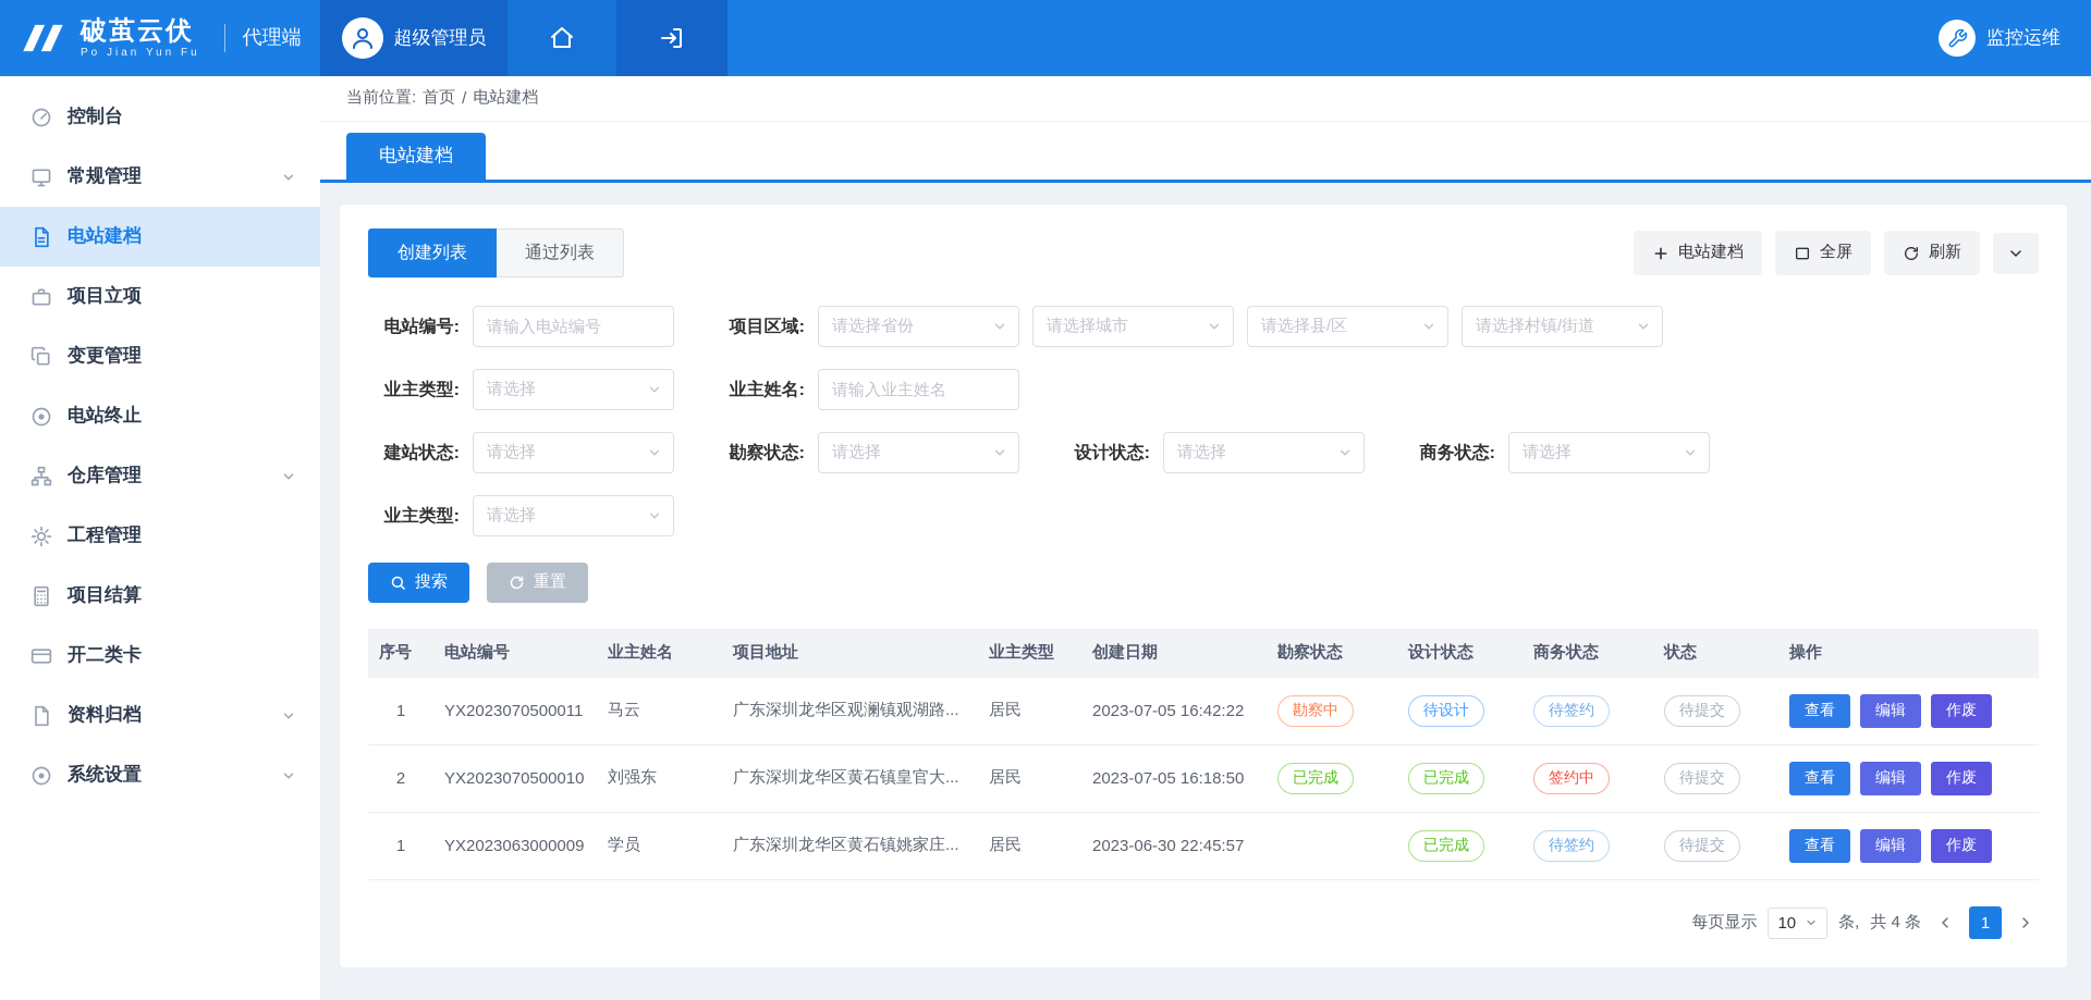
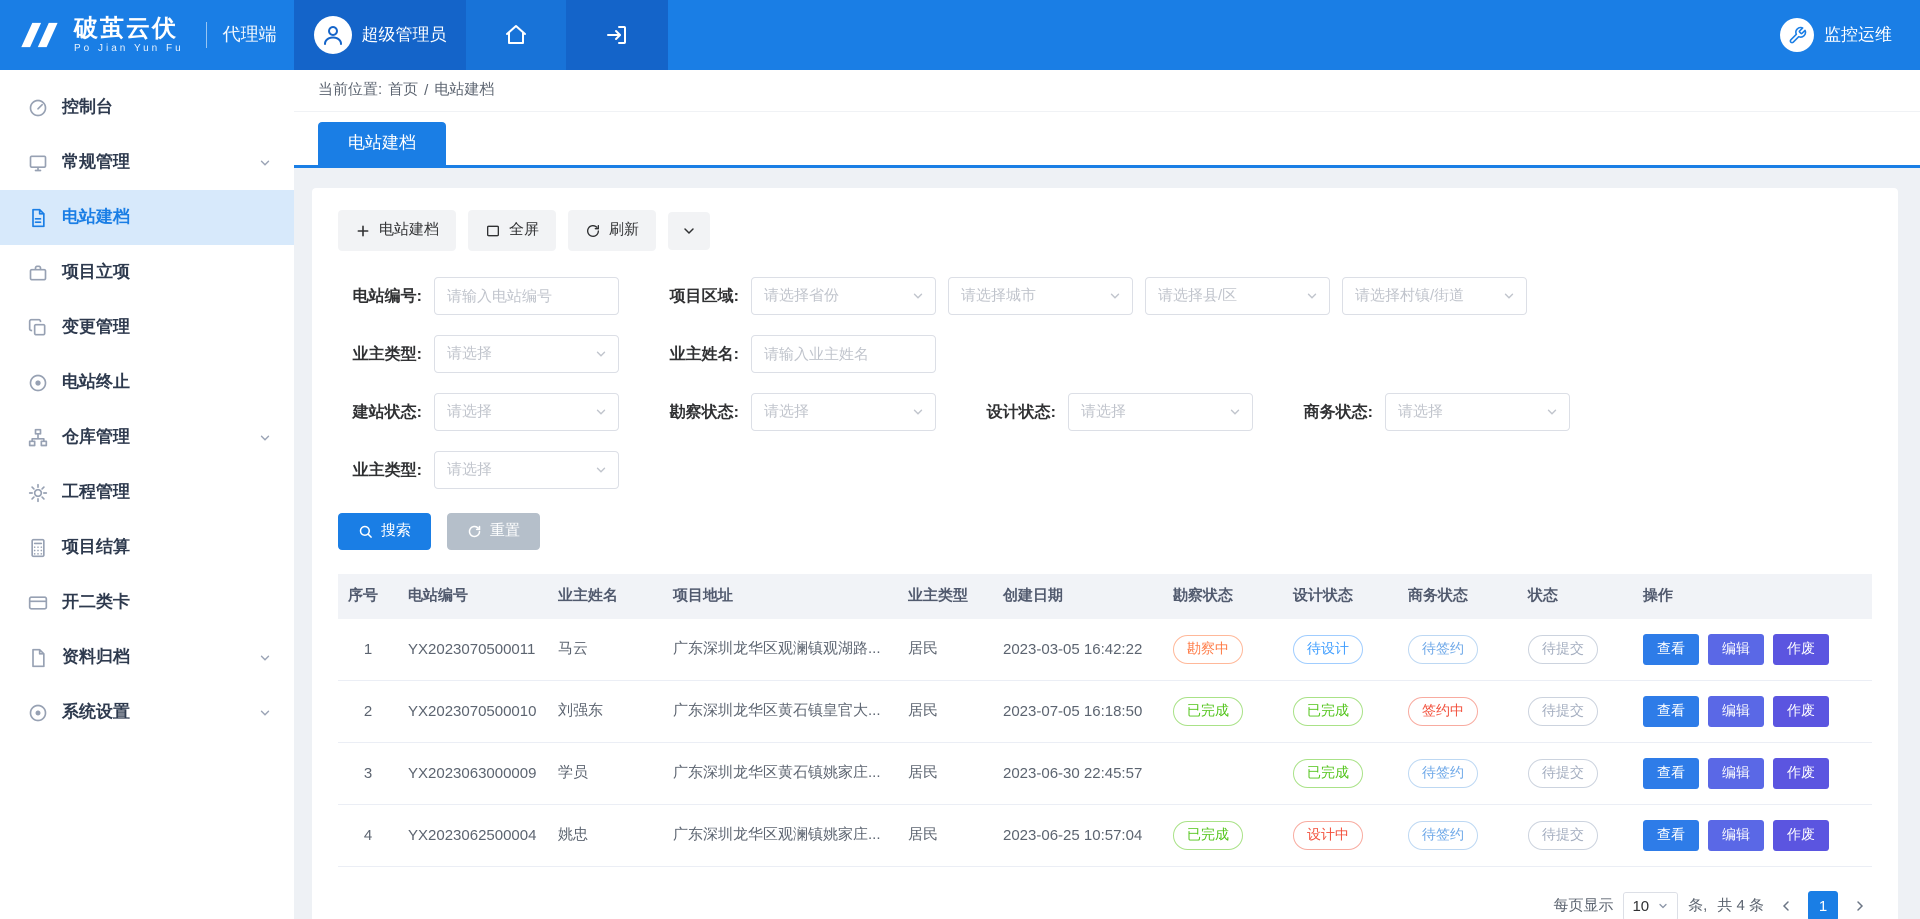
  破茧云伏
  Po Jian Yun Fu
  代理端
  超级管理员
  监控运维
  控制台
  常规管理
  电站建档
  项目立项
  变更管理
  电站终止
  仓库管理
  工程管理
  项目结算
  开二类卡
  资料归档
  系统设置
  当前位置:
  首页
  /
  电站建档
  电站建档
- 创建列表
- 通过列表
  电站建档
  全屏
  刷新
  电站编号:
  请输入电站编号
  项目区域:
  请选择省份
  请选择城市
  请选择县/区
  请选择村镇/街道
  业主类型:
  请选择
  业主姓名:
  请输入业主姓名
  建站状态:
  请选择
  勘察状态:
  请选择
  设计状态:
  请选择
  商务状态:
  请选择
  业主类型:
  请选择
  搜索
  重置
  序号	电站编号	业主姓名	项目地址	业主类型	创建日期	勘察状态	设计状态	商务状态	状态	操作
- 1	YX2023070500011	马云	广东深圳龙华区观澜镇观湖路...	居民	2023-07-05 16:42:22	勘察中	待设计	待签约	待提交	查看 编辑 作废
+ 1	YX2023070500011	马云	广东深圳龙华区观澜镇观湖路...	居民	2023-03-05 16:42:22	勘察中	待设计	待签约	待提交	查看 编辑 作废
  2	YX2023070500010	刘强东	广东深圳龙华区黄石镇皇官大...	居民	2023-07-05 16:18:50	已完成	已完成	签约中	待提交	查看 编辑 作废
- 1	YX2023063000009	学员	广东深圳龙华区黄石镇姚家庄...	居民	2023-06-30 22:45:57		已完成	待签约	待提交	查看 编辑 作废
+ 3	YX2023063000009	学员	广东深圳龙华区黄石镇姚家庄...	居民	2023-06-30 22:45:57		已完成	待签约	待提交	查看 编辑 作废
+ 4	YX2023062500004	姚忠	广东深圳龙华区观澜镇姚家庄...	居民	2023-06-25 10:57:04	已完成	设计中	待签约	待提交	查看 编辑 作废
  每页显示
  10
  条,
  共 4 条
  1
